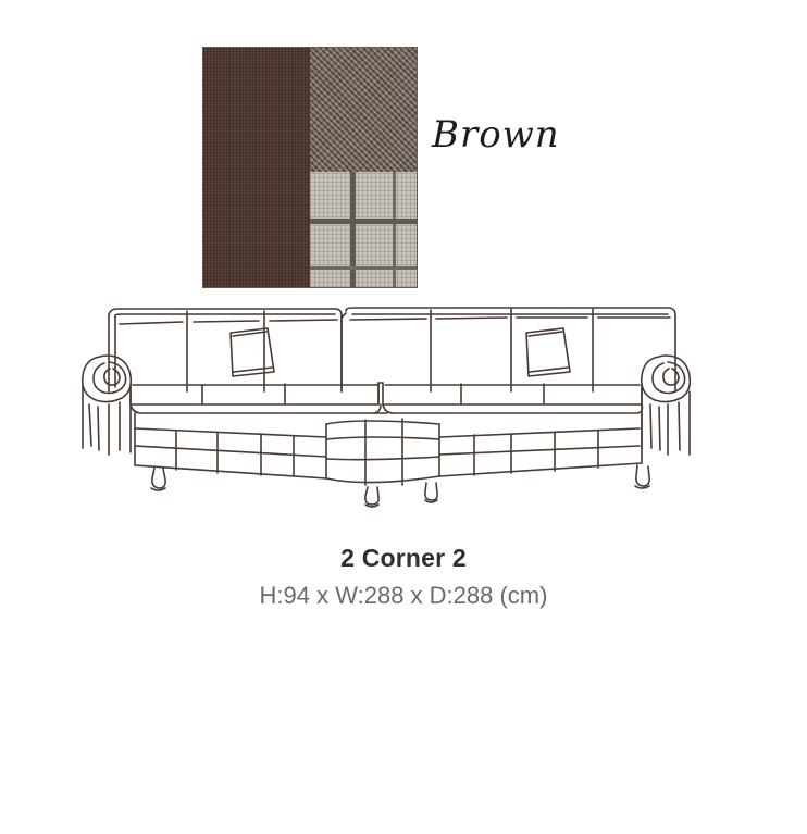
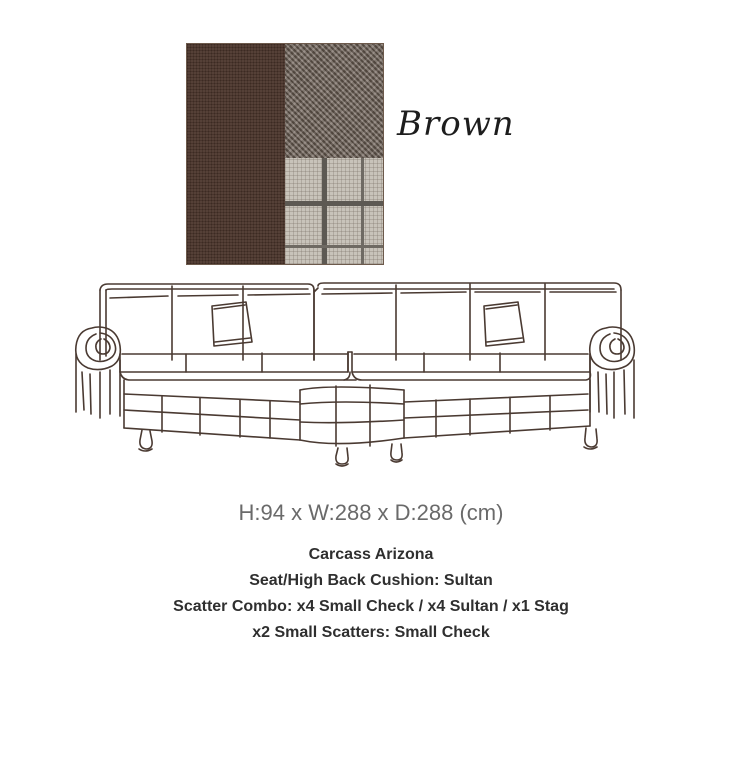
  Brown
- 2 Corner 2
  H:94 x W:288 x D:288 (cm)
+ Carcass Arizona
+ Seat/High Back Cushion: Sultan
+ Scatter Combo: x4 Small Check / x4 Sultan / x1 Stag
+ x2 Small Scatters: Small Check
